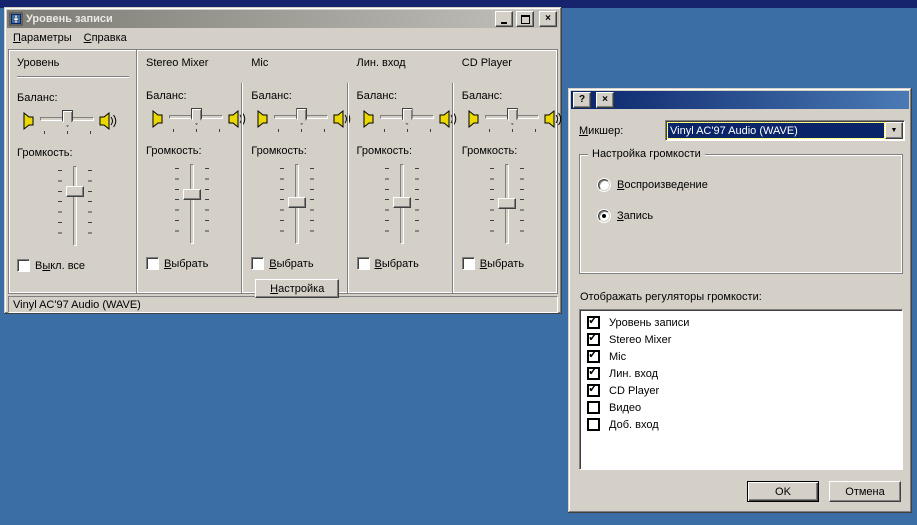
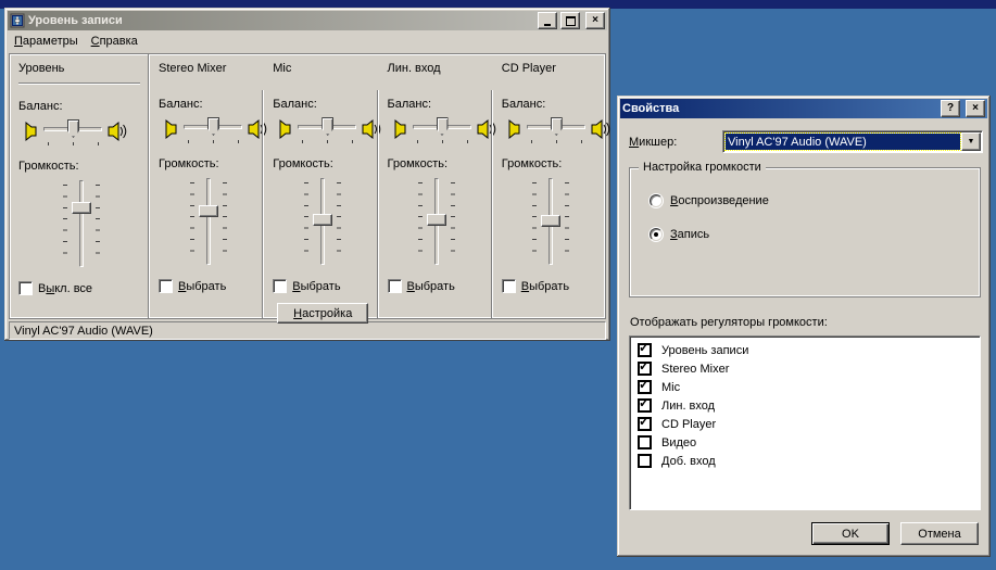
  Уровень записи
  ×
  Параметры
  Справка
  Уровень
  Баланс:
  Громкость:
  Выкл. все
  Stereo Mixer
  Баланс:
  Громкость:
  Выбрать
  Mic
  Баланс:
  Громкость:
  Выбрать
  Н
  астройка
  Лин. вход
  Баланс:
  Громкость:
  Выбрать
  CD Player
  Баланс:
  Громкость:
  Выбрать
  Vinyl AC'97 Audio (WAVE)
+ Свойства
  ?
  ×
  Микшер:
  Vinyl AC'97 Audio (WAVE)
  Настройка громкости
  Воспроизведение
  Запись
  Отображать регуляторы громкости:
  ✓
  Уровень записи
  ✓
  Stereo Mixer
  ✓
  Mic
  ✓
  Лин. вход
  ✓
  CD Player
  Видео
  Доб. вход
  OK
  Отмена
